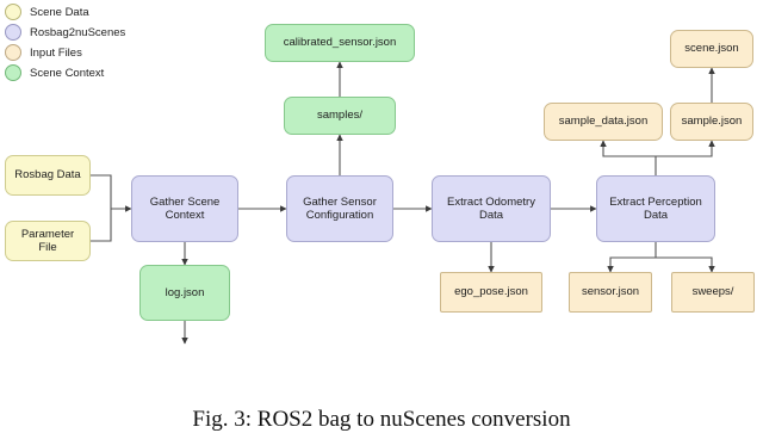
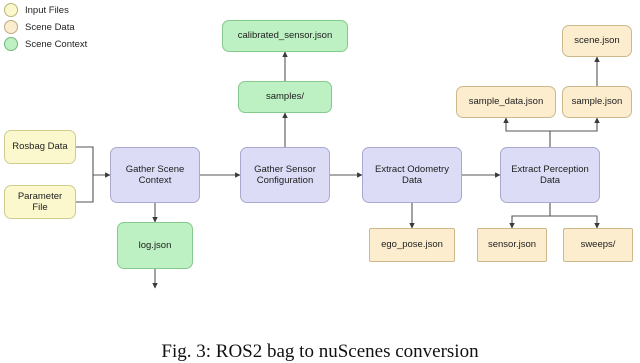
- Scene Data
+ Input Files
- Rosbag2nuScenes
- Input Files
+ Scene Data
  Scene Context
  Rosbag Data
  Parameter File
  Gather Scene
  Context
  Gather Sensor
  Configuration
  Extract Odometry
  Data
  Extract Perception
  Data
  calibrated_sensor.json
  samples/
  log.json
  scene.json
  sample_data.json
  sample.json
  ego_pose.json
  sensor.json
  sweeps/
  Fig. 3: ROS2 bag to nuScenes conversion
